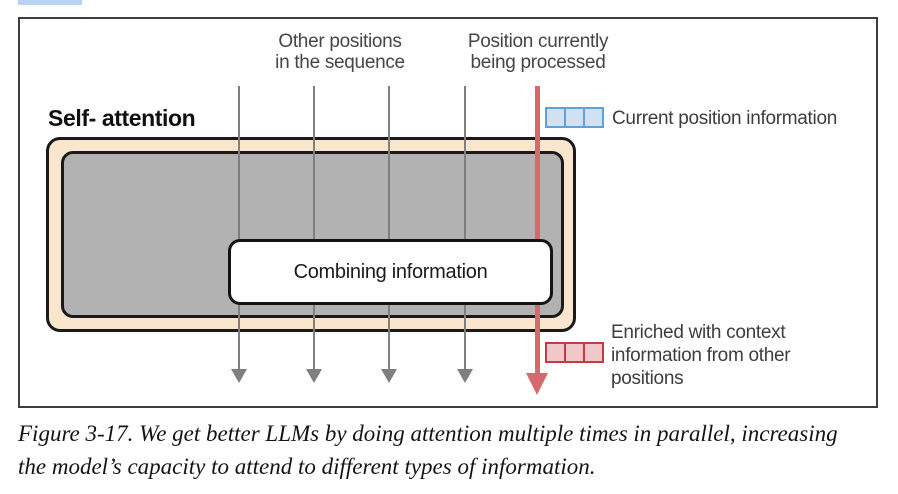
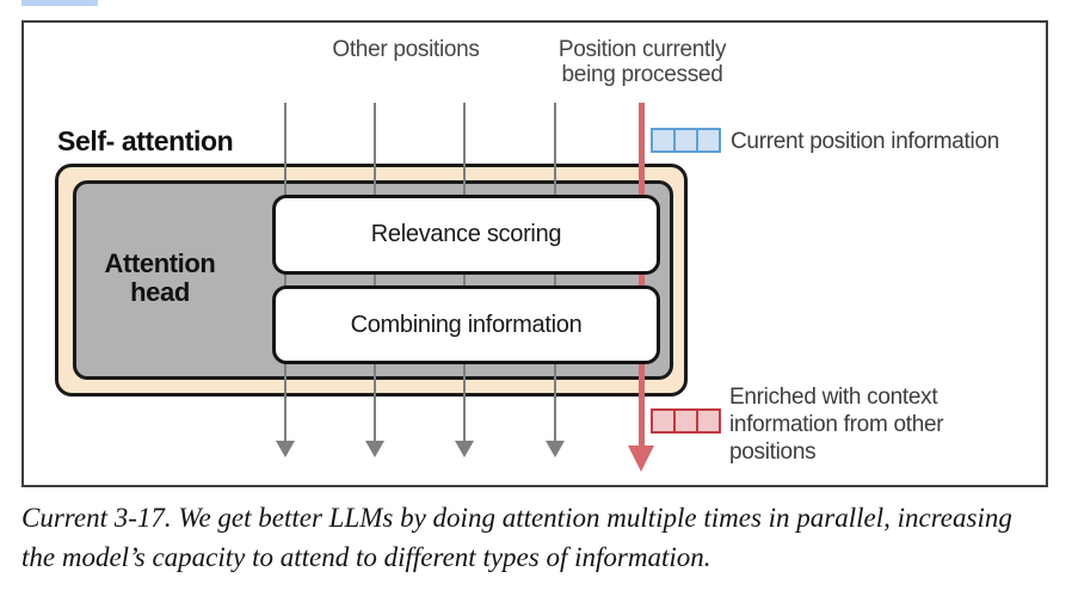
  Other positions
- in the sequence
  Position currently
  being processed
  Self- attention
+ Attention
+ head
+ Relevance scoring
  Combining information
  Current position information
  Enriched with context information from other positions
- Figure 3-17. We get better LLMs by doing attention multiple times in parallel, increasing
+ Current 3-17. We get better LLMs by doing attention multiple times in parallel, increasing
  the model’s capacity to attend to different types of information.
